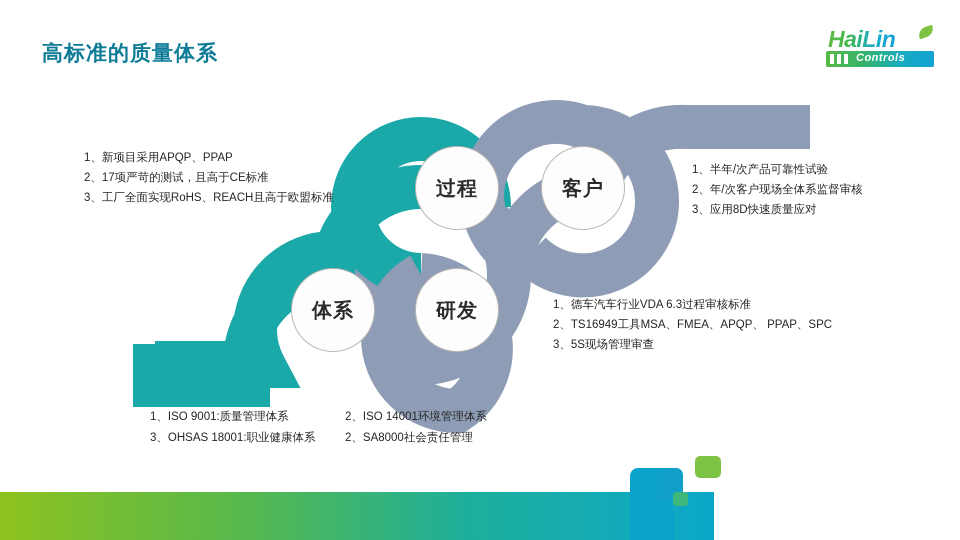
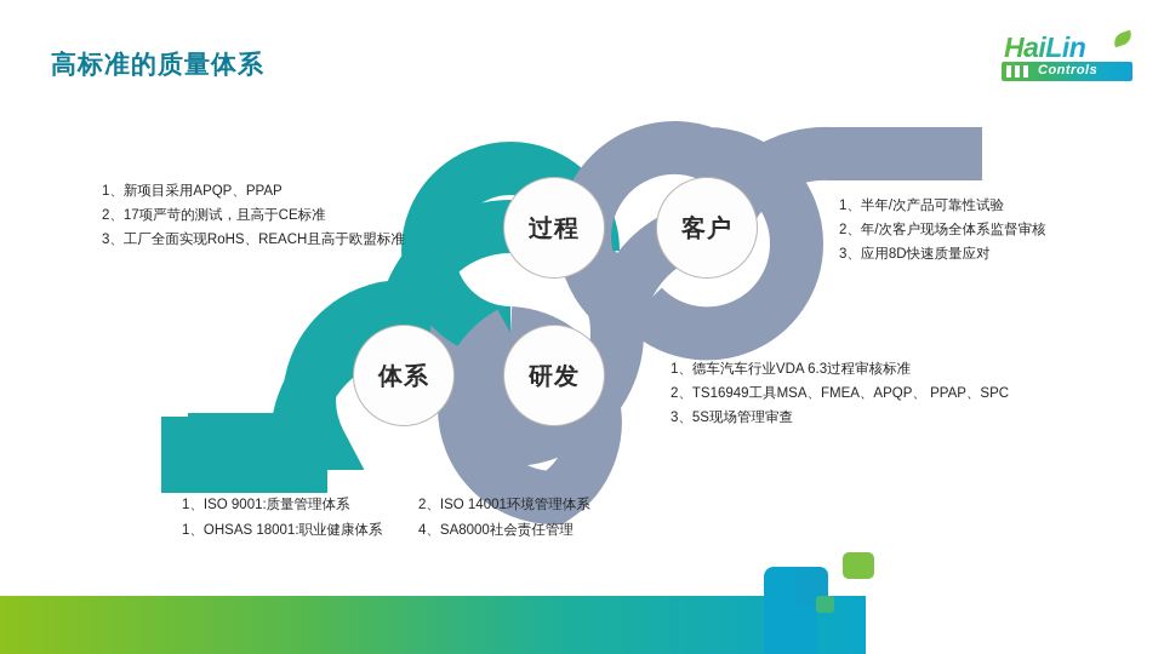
  高标准的质量体系
  HaiLin
  Controls
  过程
  客户
  体系
  研发
  1、新项目采用APQP、PPAP
  2、17项严苛的测试，且高于CE标准
  3、工厂全面实现RoHS、REACH且高于欧盟标准
  1、半年/次产品可靠性试验
  2、年/次客户现场全体系监督审核
  3、应用8D快速质量应对
  1、德车汽车行业VDA 6.3过程审核标准
  2、TS16949工具MSA、FMEA、APQP、 PPAP、SPC
  3、5S现场管理审查
  1、ISO 9001:质量管理体系
  2、ISO 14001环境管理体系
- 3、OHSAS 18001:职业健康体系
+ 1、OHSAS 18001:职业健康体系
- 2、SA8000社会责任管理
+ 4、SA8000社会责任管理
